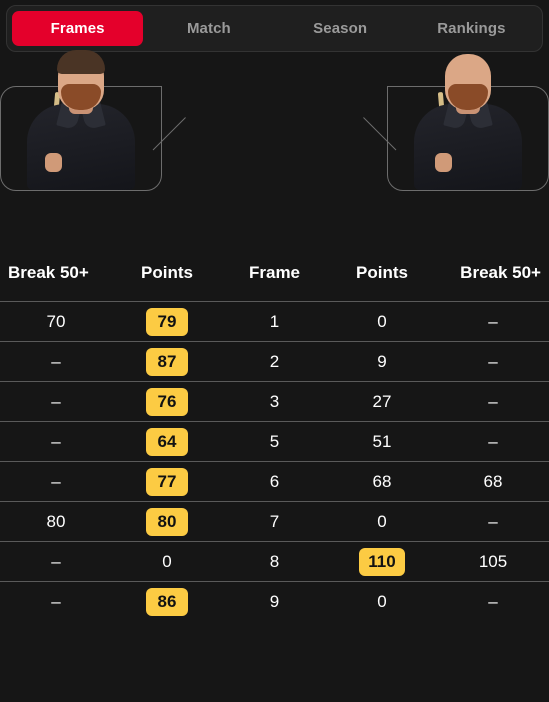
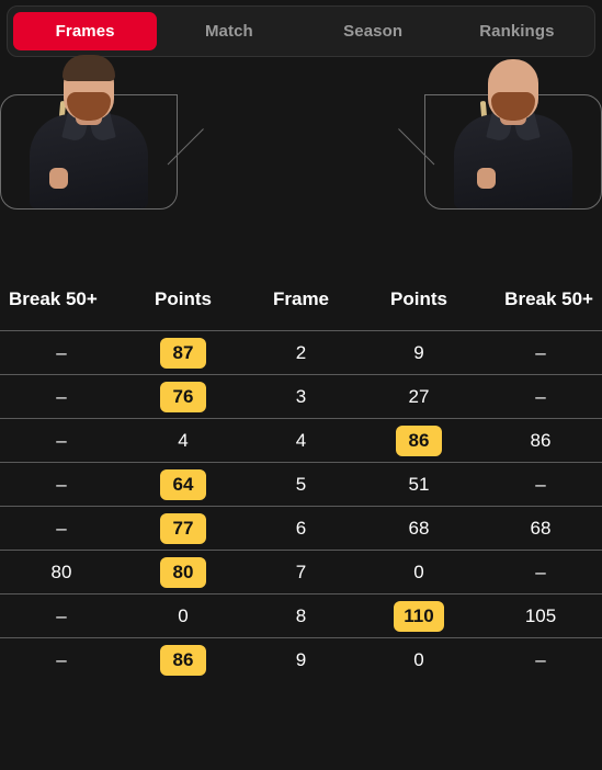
  Frames
  Match
  Season
  Rankings
  Break 50+	Points	Frame	Points	Break 50+
- 70	79	1	0	–
  –	87	2	9	–
  –	76	3	27	–
+ –	4	4	86	86
  –	64	5	51	–
  –	77	6	68	68
  80	80	7	0	–
  –	0	8	110	105
  –	86	9	0	–
